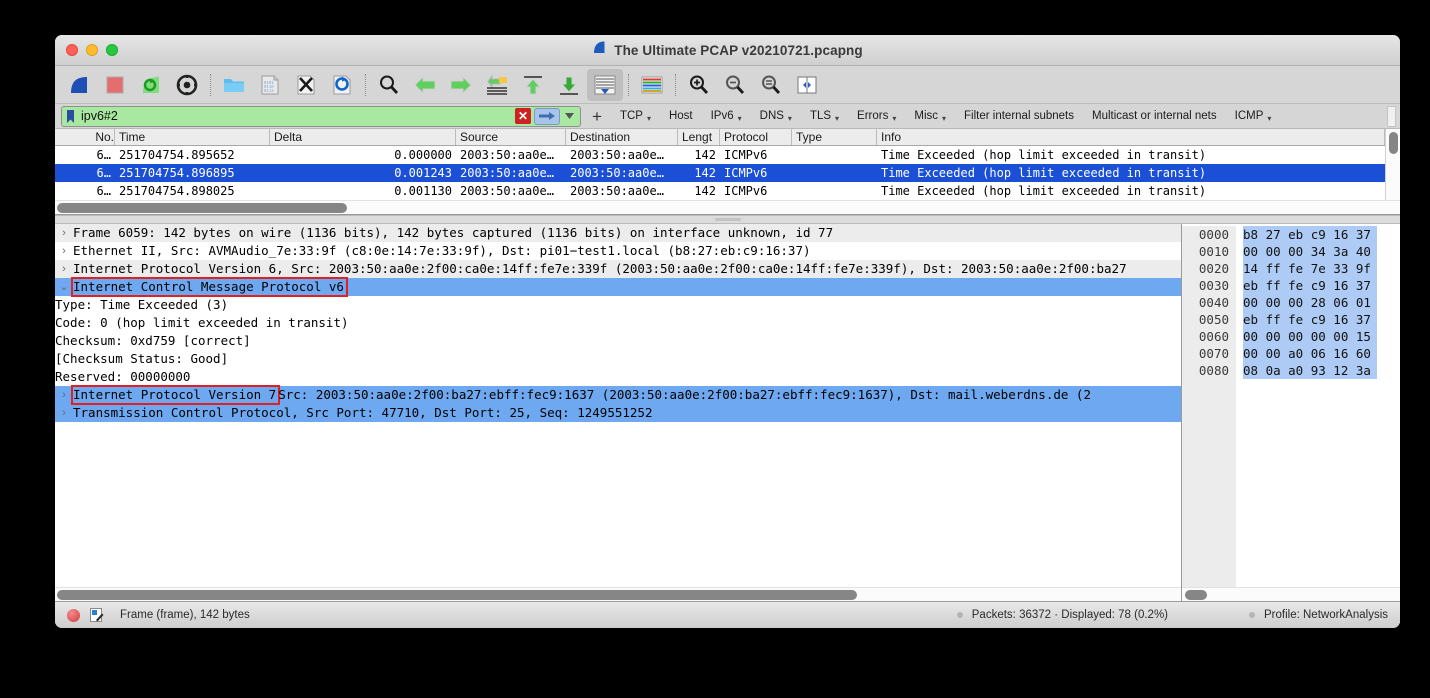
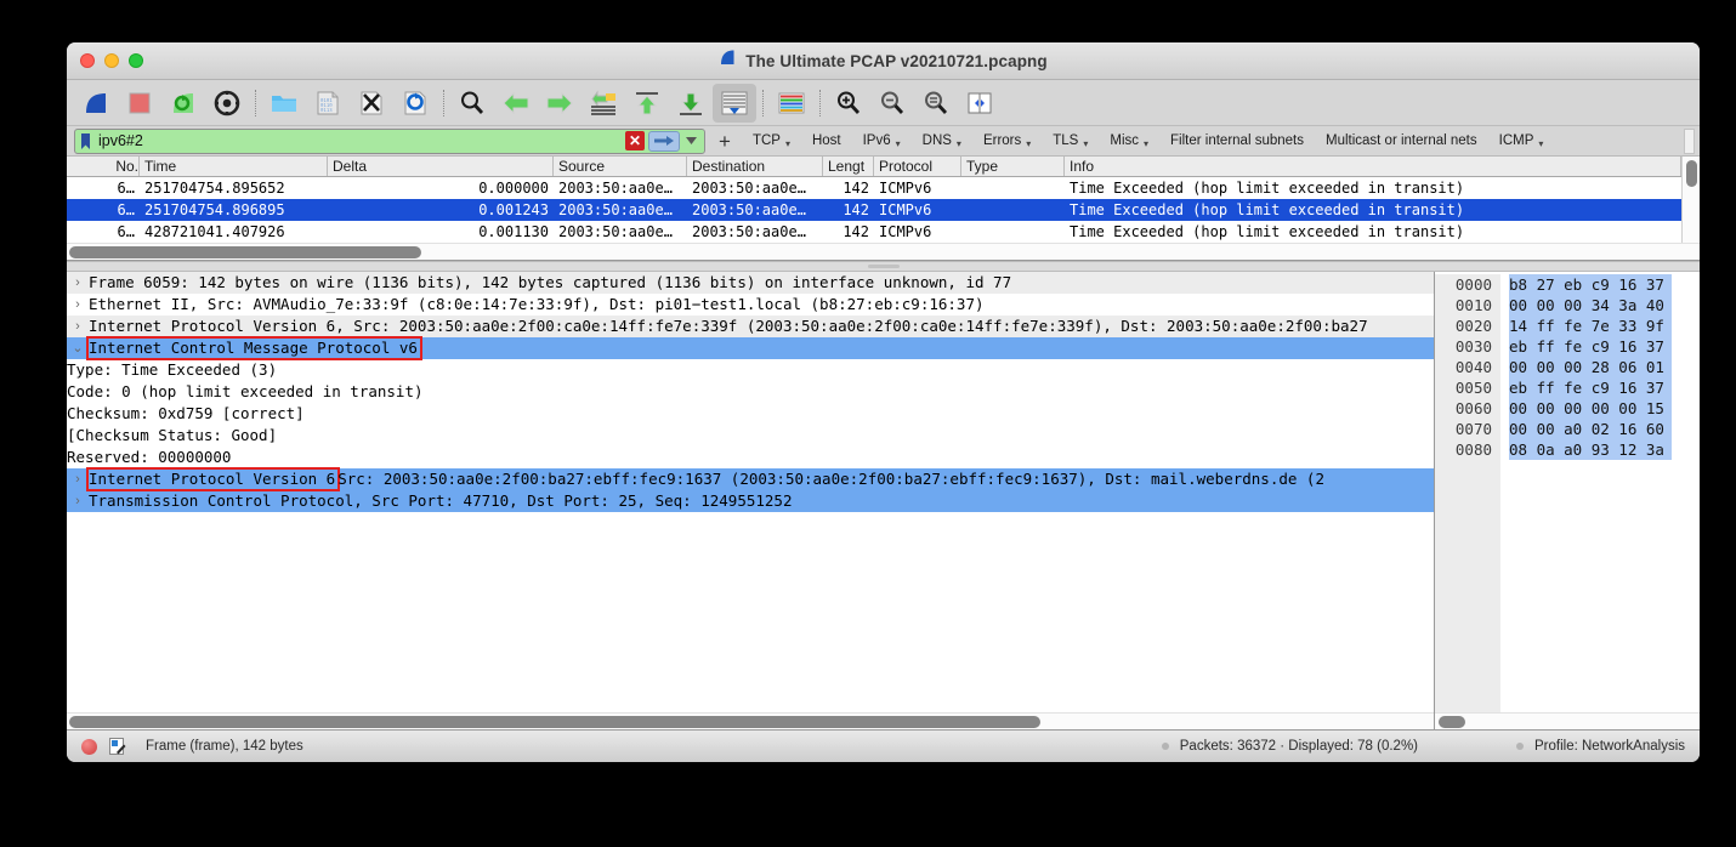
  The Ultimate PCAP v20210721.pcapng
  ipv6#2
  ✕
  +
  TCP
  ▾
  Host
  IPv6
  ▾
  DNS
  ▾
- TLS
+ Errors
  ▾
- Errors
+ TLS
  ▾
  Misc
  ▾
  Filter internal subnets
  Multicast or internal nets
  ICMP
  ▾
  No.
  Time
  Delta
  Source
  Destination
  Lengt
  Protocol
  Type
  Info
  6…
  251704754.895652
  0.000000
  2003:50:aa0e…
  2003:50:aa0e…
  142
  ICMPv6
  Time Exceeded (hop limit exceeded in transit)
  6…
  251704754.896895
  0.001243
  2003:50:aa0e…
  2003:50:aa0e…
  142
  ICMPv6
  Time Exceeded (hop limit exceeded in transit)
  6…
- 251704754.898025
+ 428721041.407926
  0.001130
  2003:50:aa0e…
  2003:50:aa0e…
  142
  ICMPv6
  Time Exceeded (hop limit exceeded in transit)
  ›
  Frame 6059: 142 bytes on wire (1136 bits), 142 bytes captured (1136 bits) on interface unknown, id 77
  ›
  Ethernet II, Src: AVMAudio_7e:33:9f (c8:0e:14:7e:33:9f), Dst: pi01−test1.local (b8:27:eb:c9:16:37)
  ›
  Internet Protocol Version 6, Src: 2003:50:aa0e:2f00:ca0e:14ff:fe7e:339f (2003:50:aa0e:2f00:ca0e:14ff:fe7e:339f), Dst: 2003:50:aa0e:2f00:ba27
  ⌄
  Internet Control Message Protocol v6
  Type: Time Exceeded (3)
  Code: 0 (hop limit exceeded in transit)
  Checksum: 0xd759 [correct]
  [Checksum Status: Good]
  Reserved: 00000000
  ›
- Internet Protocol Version 7
+ Internet Protocol Version 6
  Src: 2003:50:aa0e:2f00:ba27:ebff:fec9:1637 (2003:50:aa0e:2f00:ba27:ebff:fec9:1637), Dst: mail.weberdns.de (2
  ›
  Transmission Control Protocol, Src Port: 47710, Dst Port: 25, Seq: 1249551252
  0000
  0010
  0020
  0030
  0040
  0050
  0060
  0070
  0080
  b8 27 eb c9 16 37
  00 00 00 34 3a 40
  14 ff fe 7e 33 9f
  eb ff fe c9 16 37
  00 00 00 28 06 01
  eb ff fe c9 16 37
  00 00 00 00 00 15
- 00 00 a0 06 16 60
+ 00 00 a0 02 16 60
  08 0a a0 93 12 3a
  Frame (frame), 142 bytes
  Packets: 36372 · Displayed: 78 (0.2%)
  Profile: NetworkAnalysis
